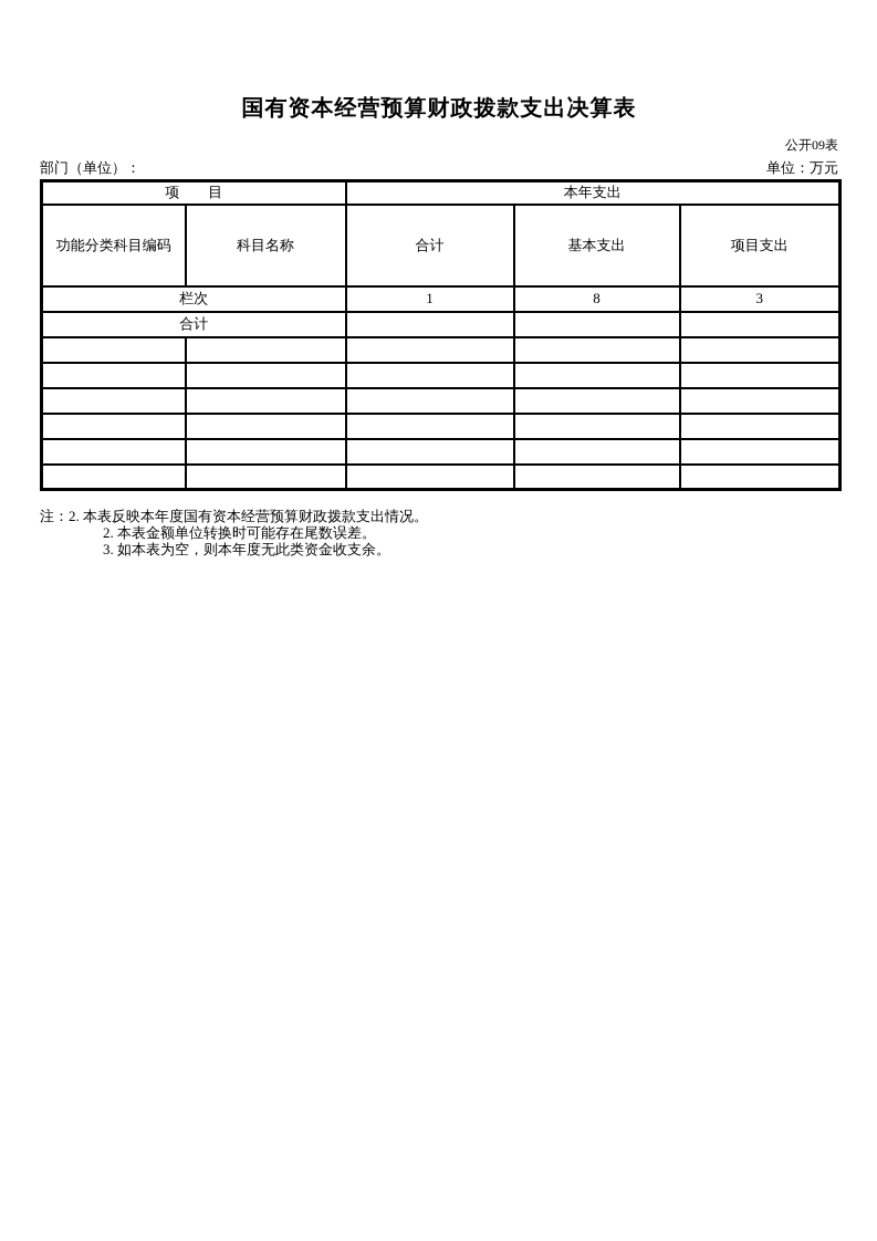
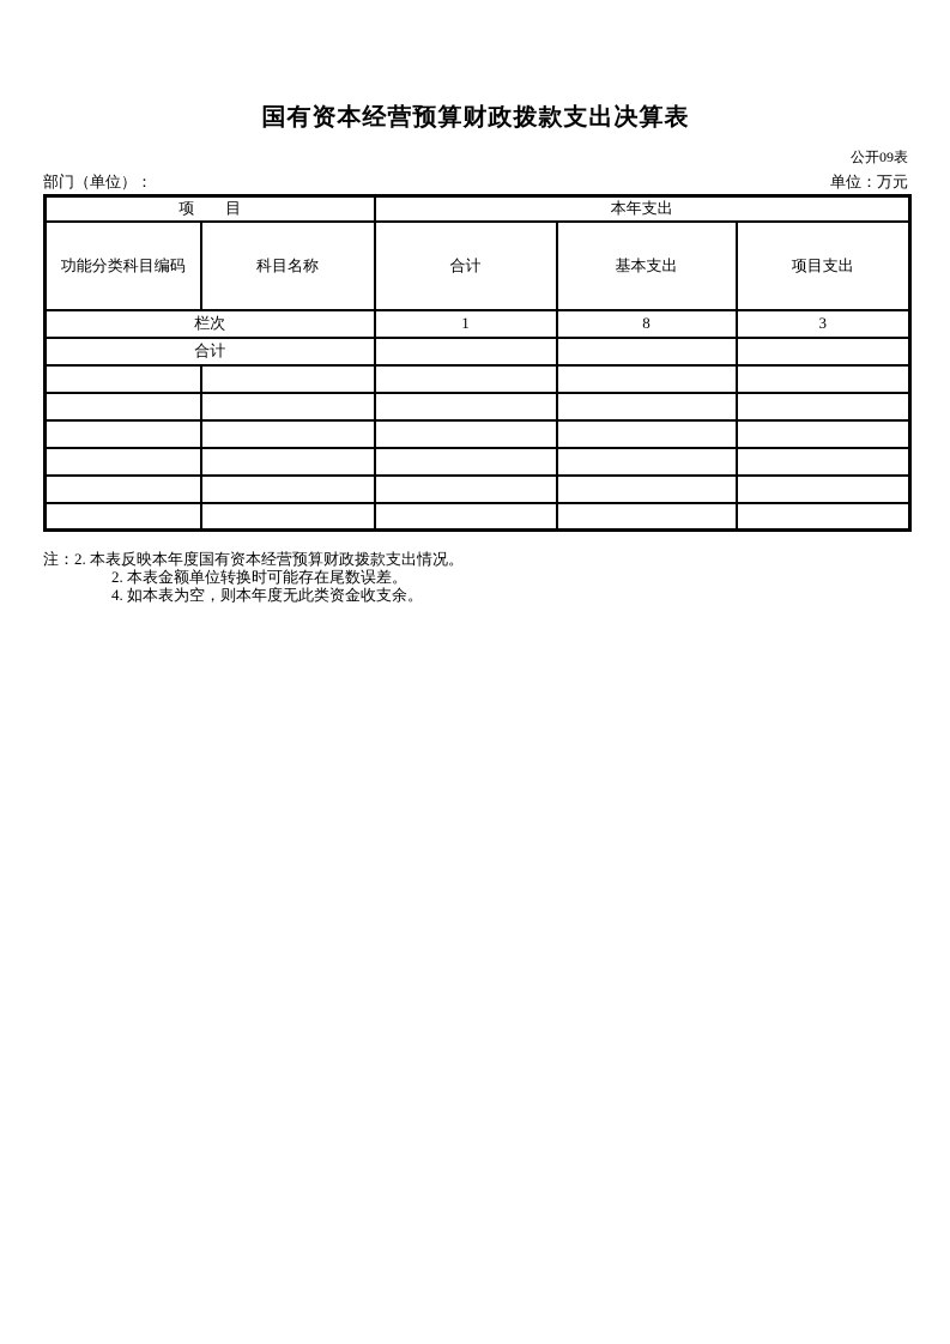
  国有资本经营预算财政拨款支出决算表
  公开09表
  部门（单位）：
  单位：万元
  项 目	本年支出
  功能分类科目编码	科目名称	合计	基本支出	项目支出
  栏次	1	8	3
  合计
  注：2. 本表反映本年度国有资本经营预算财政拨款支出情况。
  2. 本表金额单位转换时可能存在尾数误差。
- 3. 如本表为空，则本年度无此类资金收支余。
+ 4. 如本表为空，则本年度无此类资金收支余。
